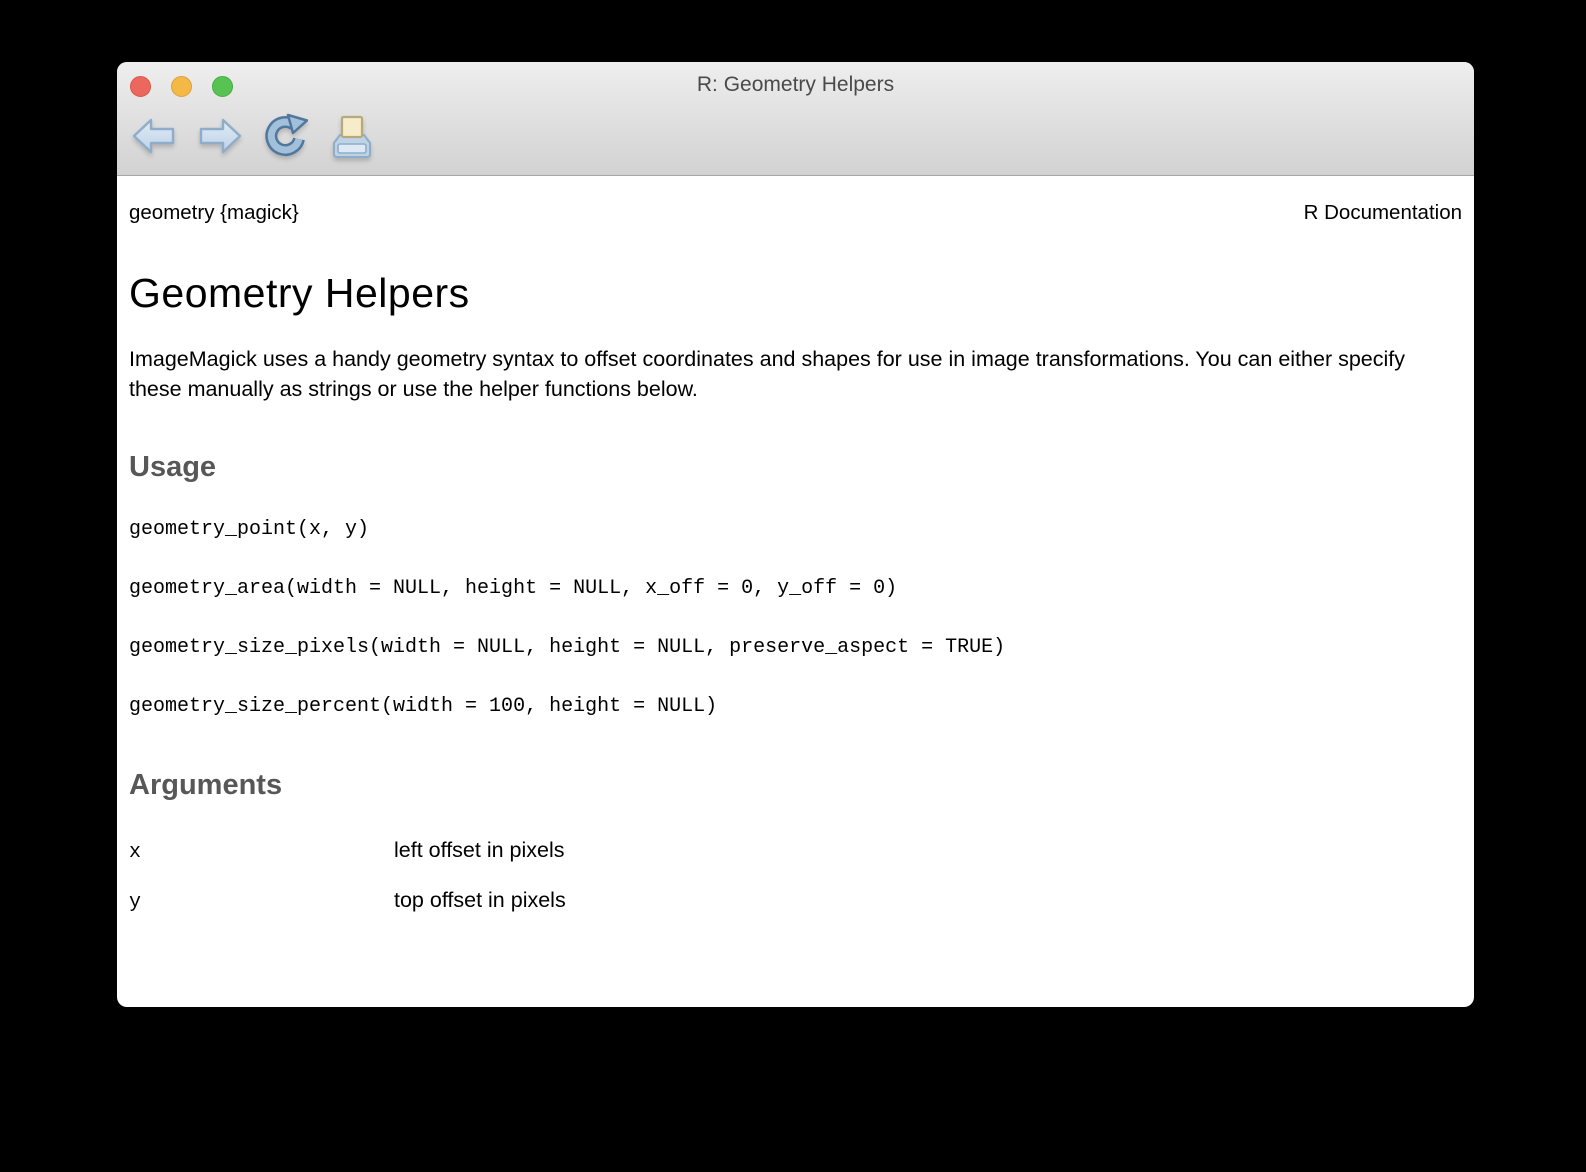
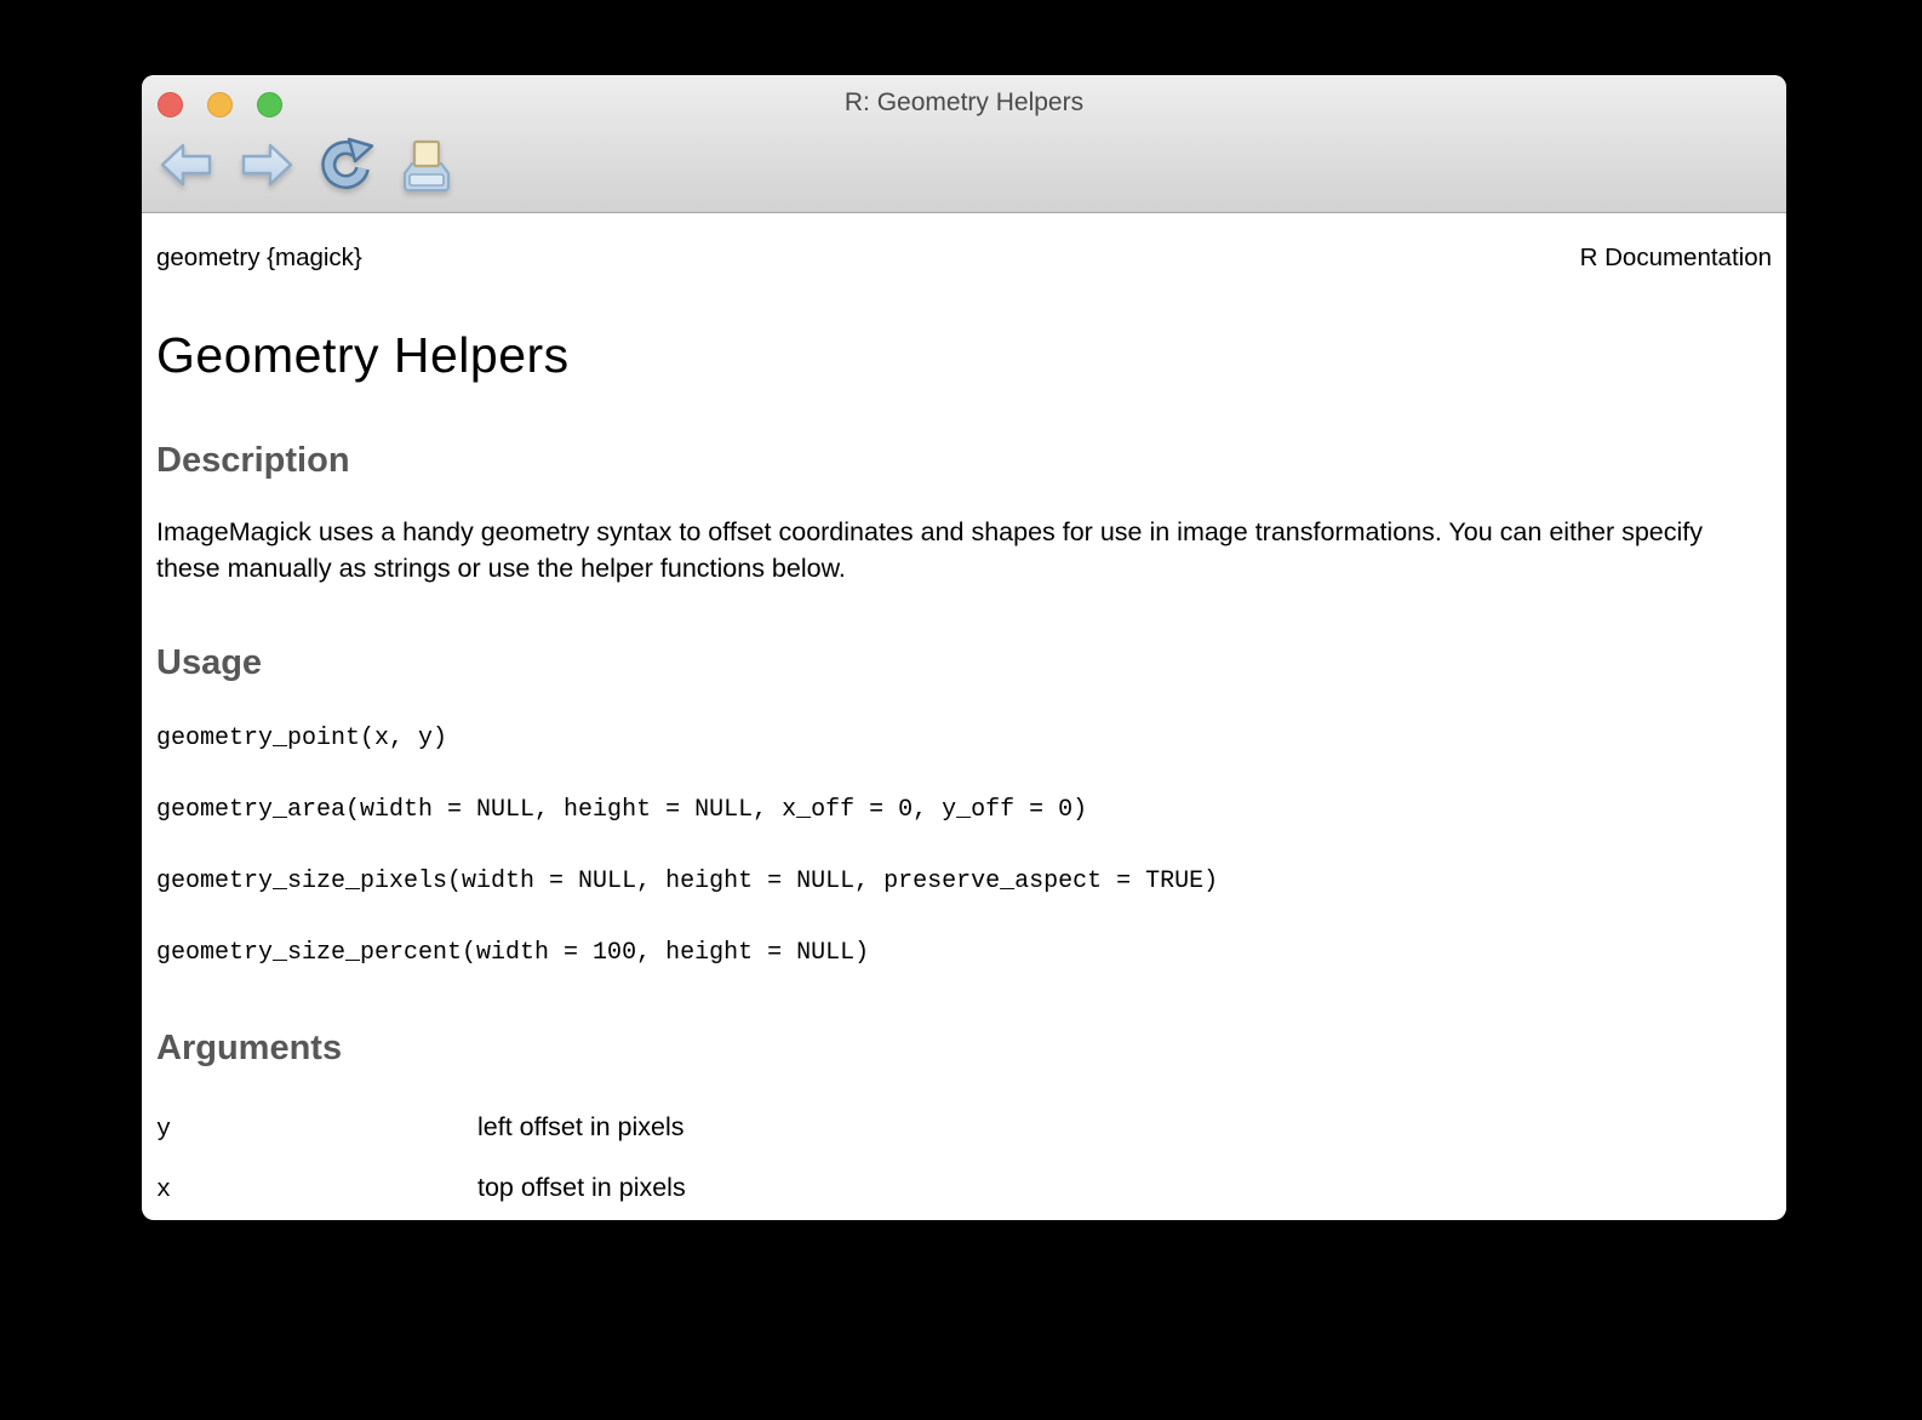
  R: Geometry Helpers
  geometry {magick}
  R Documentation
  Geometry Helpers
+ Description
  ImageMagick uses a handy geometry syntax to offset coordinates and shapes for use in image transformations. You can either specify these manually as strings or use the helper functions below.
  Usage
  geometry_point(x, y)
  geometry_area(width = NULL, height = NULL, x_off = 0, y_off = 0)
  geometry_size_pixels(width = NULL, height = NULL, preserve_aspect = TRUE)
  geometry_size_percent(width = 100, height = NULL)
  Arguments
- x
+ y
  left offset in pixels
- y
+ x
  top offset in pixels
